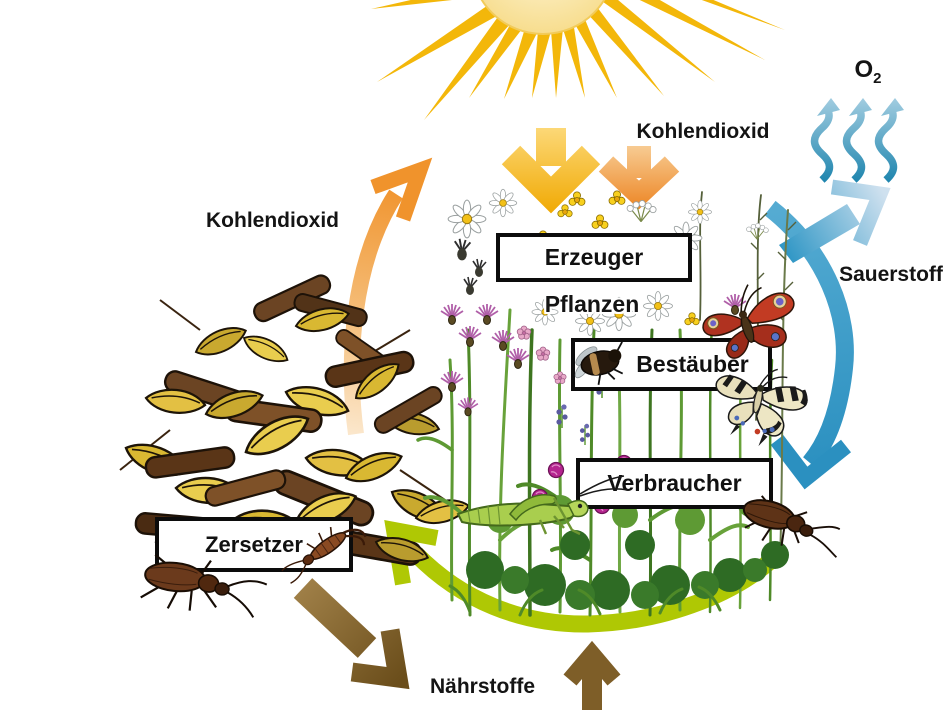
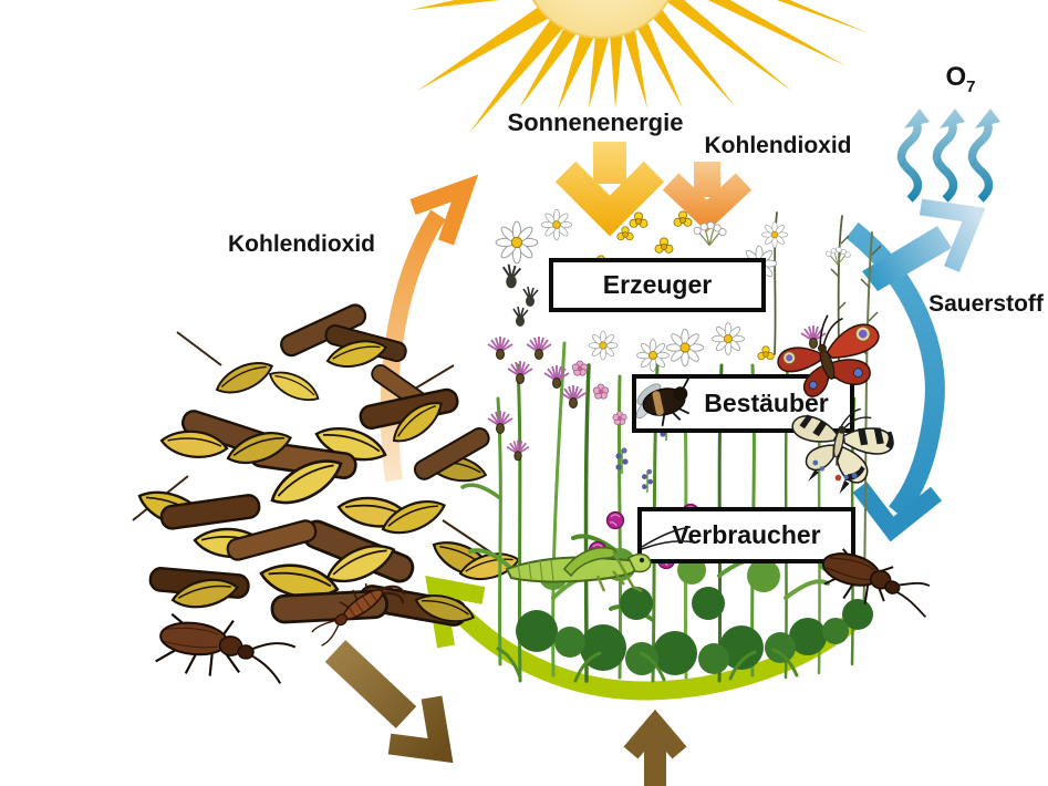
+ Sonnenenergie
  Kohlendioxid
- O2
+ O7
  Sauerstoff
  Kohlendioxid
- Pflanzen
- Nährstoffe
  Erzeuger
  Bestäuber
  Verbraucher
- Zersetzer
